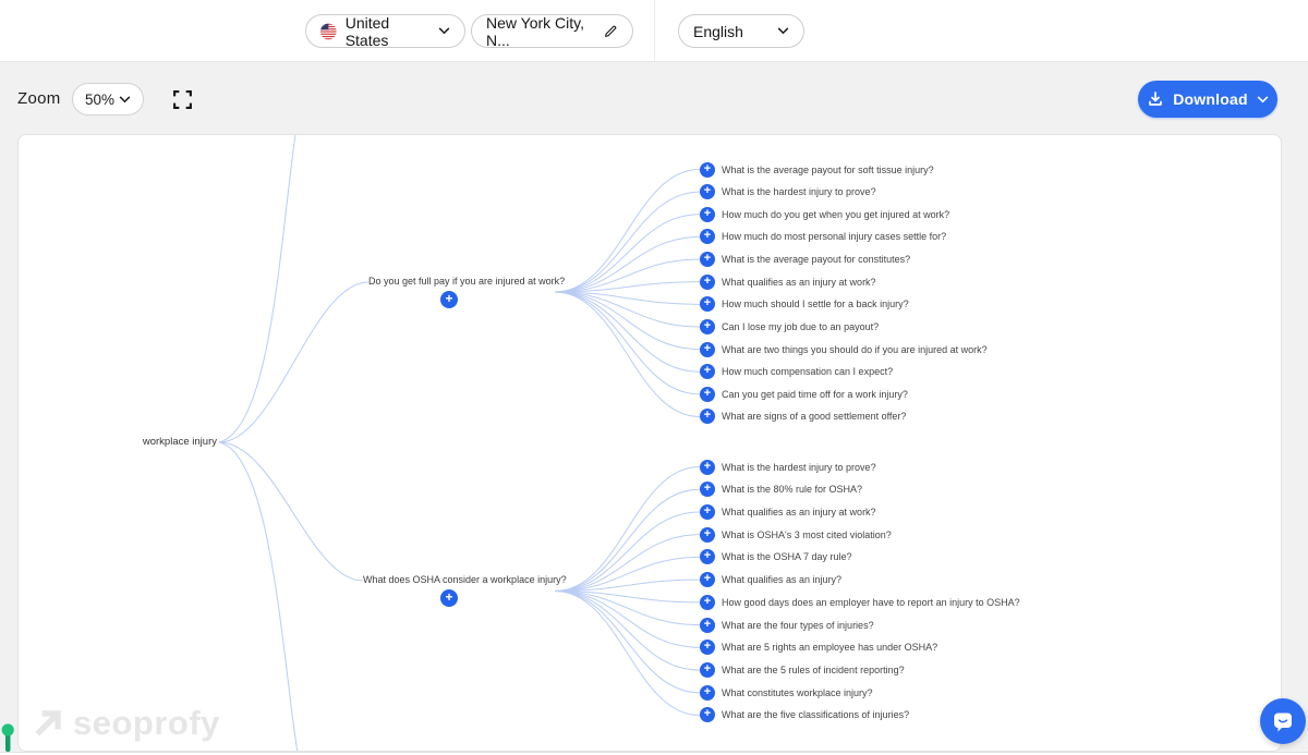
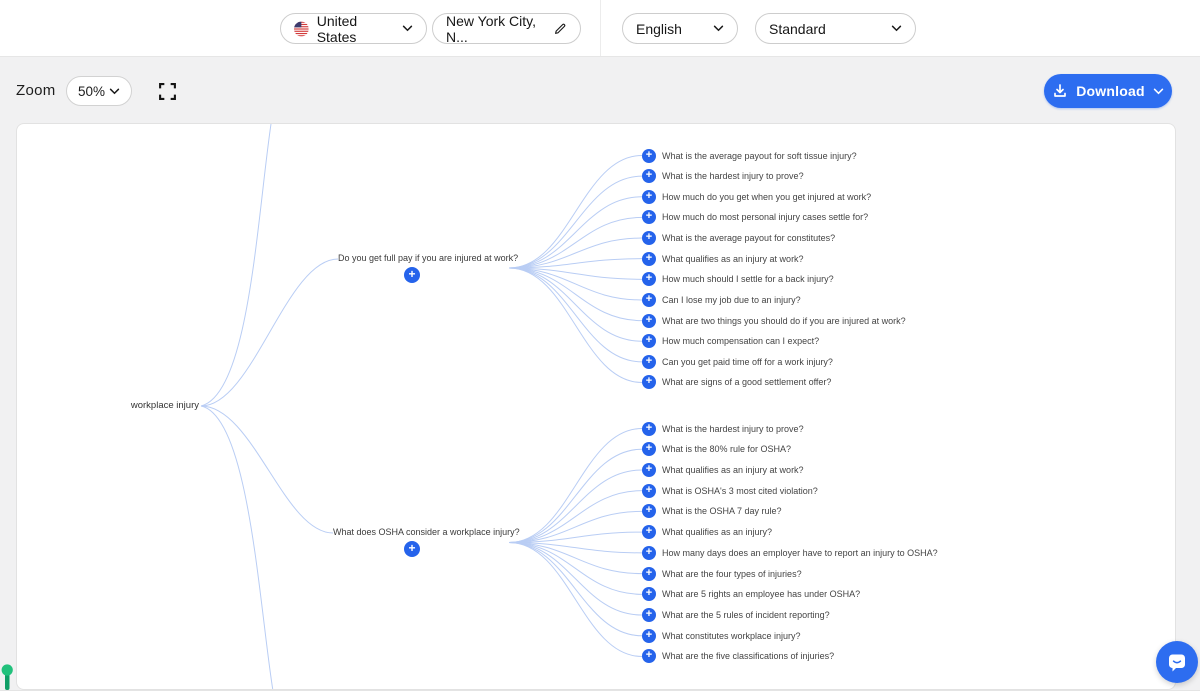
  United States
  New York City, N...
  English
+ Standard
  Zoom
  50%
  Download
  workplace injury
  Do you get full pay if you are injured at work?
  +
  What does OSHA consider a workplace injury?
  +
  +
  What is the average payout for soft tissue injury?
  +
  What is the hardest injury to prove?
  +
  How much do you get when you get injured at work?
  +
  How much do most personal injury cases settle for?
  +
  What is the average payout for constitutes?
  +
  What qualifies as an injury at work?
  +
  How much should I settle for a back injury?
  +
- Can I lose my job due to an payout?
+ Can I lose my job due to an injury?
  +
  What are two things you should do if you are injured at work?
  +
  How much compensation can I expect?
  +
  Can you get paid time off for a work injury?
  +
  What are signs of a good settlement offer?
  +
  What is the hardest injury to prove?
  +
  What is the 80% rule for OSHA?
  +
  What qualifies as an injury at work?
  +
  What is OSHA's 3 most cited violation?
  +
  What is the OSHA 7 day rule?
  +
  What qualifies as an injury?
  +
- How good days does an employer have to report an injury to OSHA?
+ How many days does an employer have to report an injury to OSHA?
  +
  What are the four types of injuries?
  +
  What are 5 rights an employee has under OSHA?
  +
  What are the 5 rules of incident reporting?
  +
  What constitutes workplace injury?
  +
  What are the five classifications of injuries?
- seoprofy
